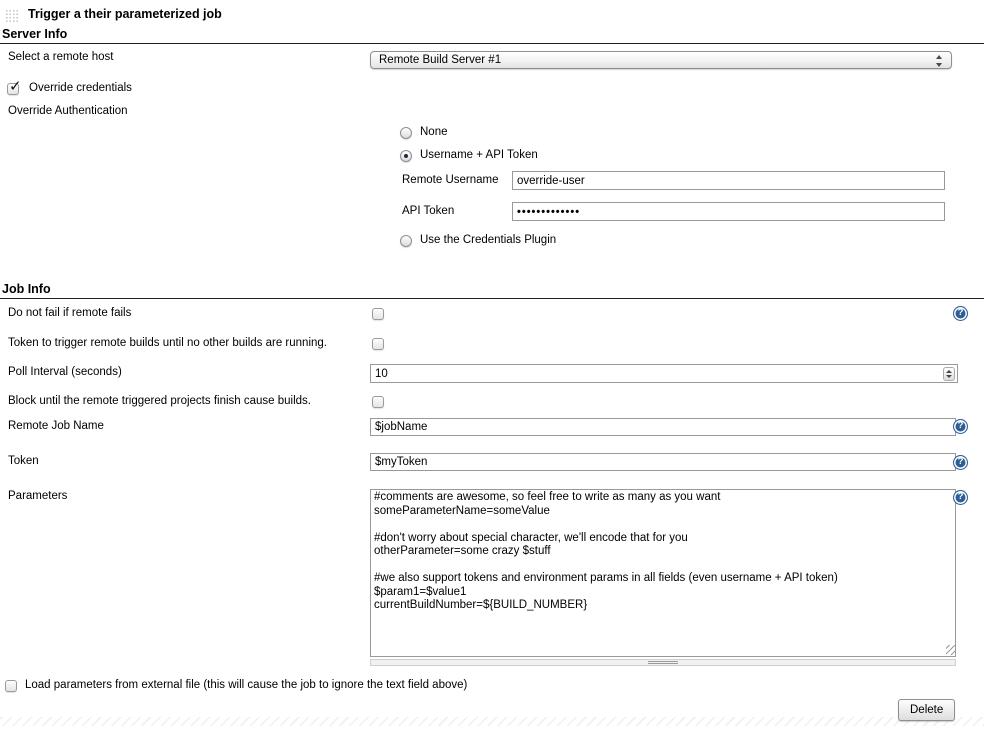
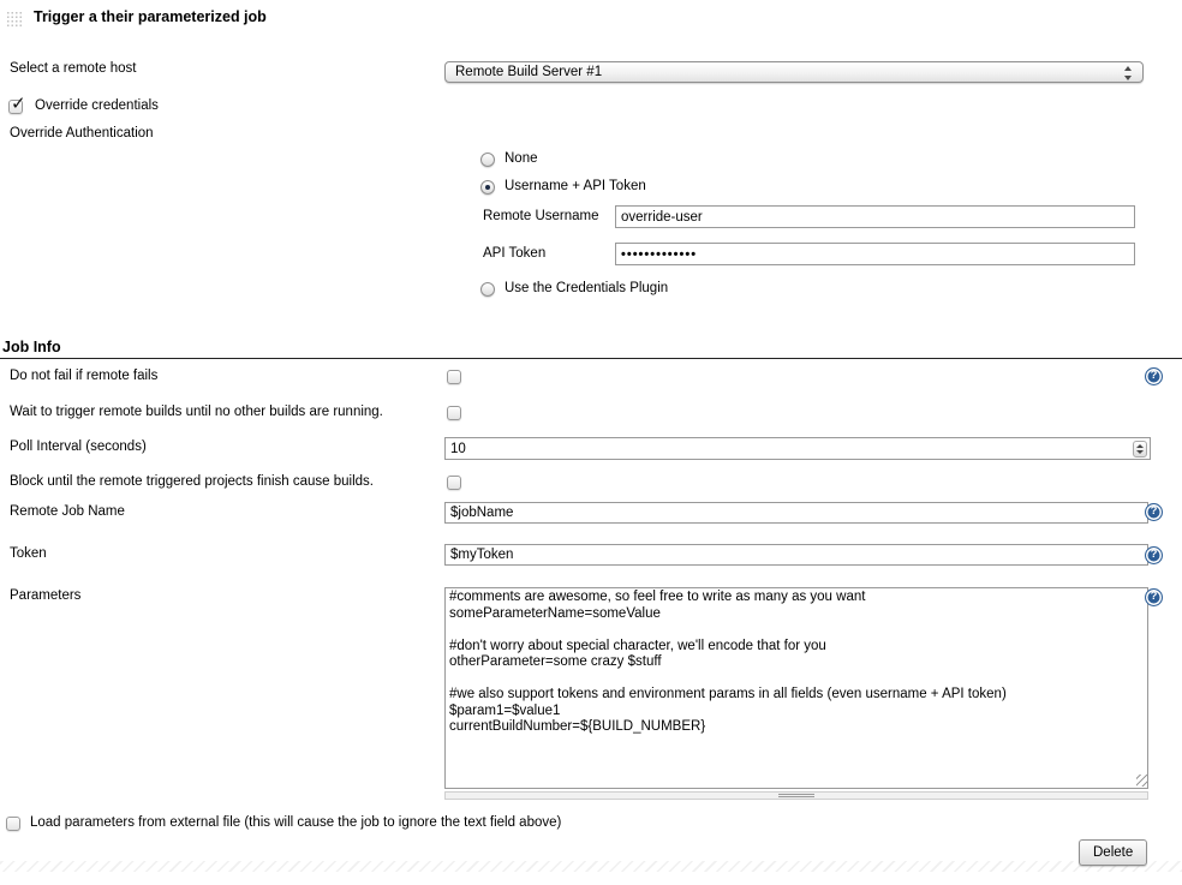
  Trigger a their parameterized job
- Server Info
  Select a remote host
  Remote Build Server #1
  Override credentials
  Override Authentication
  None
  Username + API Token
  Remote Username
  override-user
  API Token
  •••••••••••••
  Use the Credentials Plugin
  Job Info
  Do not fail if remote fails
  ?
- Token to trigger remote builds until no other builds are running.
+ Wait to trigger remote builds until no other builds are running.
  Poll Interval (seconds)
  10
  Block until the remote triggered projects finish cause builds.
  Remote Job Name
  $jobName
  ?
  Token
  $myToken
  ?
  Parameters
  #comments are awesome, so feel free to write as many as you want
  someParameterName=someValue
  #don't worry about special character, we'll encode that for you
  otherParameter=some crazy $stuff
  #we also support tokens and environment params in all fields (even username + API token)
  $param1=$value1
  currentBuildNumber=${BUILD_NUMBER}
  ?
  Load parameters from external file (this will cause the job to ignore the text field above)
  Delete
